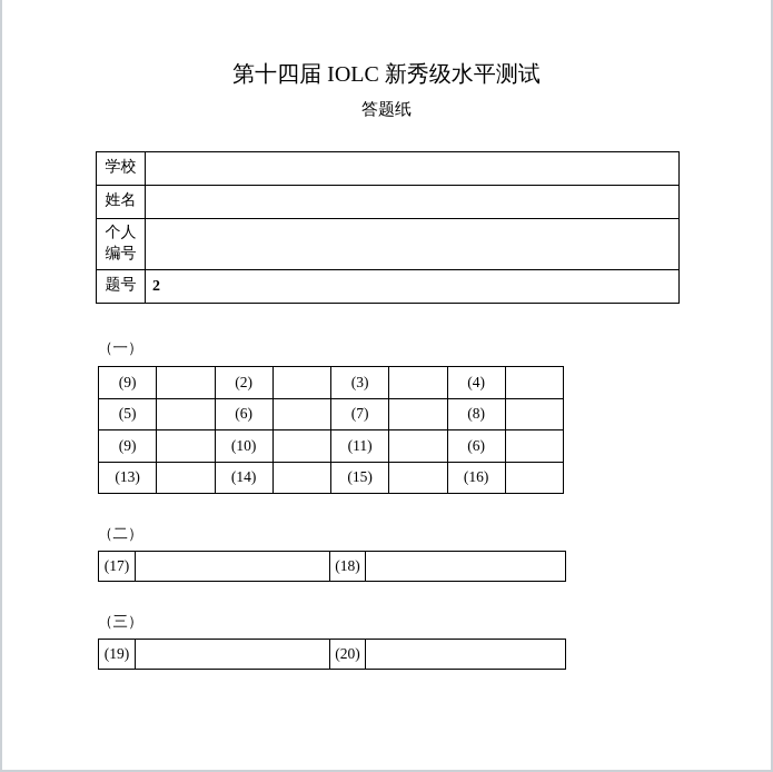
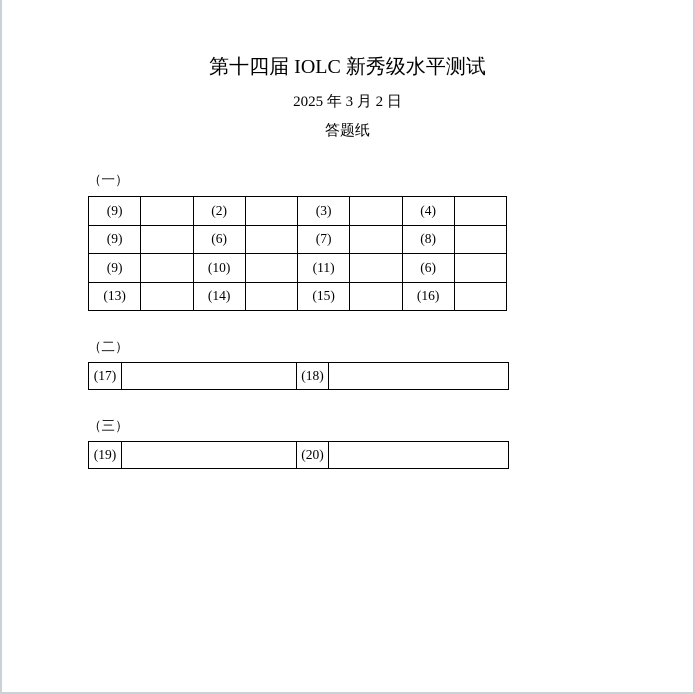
  第十四届 IOLC 新秀级水平测试
+ 2025 年 3 月 2 日
  答题纸
- 学校
- 姓名
- 个人 编号
- 题号	2
  （一）
  (9)		(2)		(3)		(4)
- (5)		(6)		(7)		(8)
+ (9)		(6)		(7)		(8)
  (9)		(10)		(11)		(6)
  (13)		(14)		(15)		(16)
  （二）
  (17)		(18)
  （三）
  (19)		(20)
